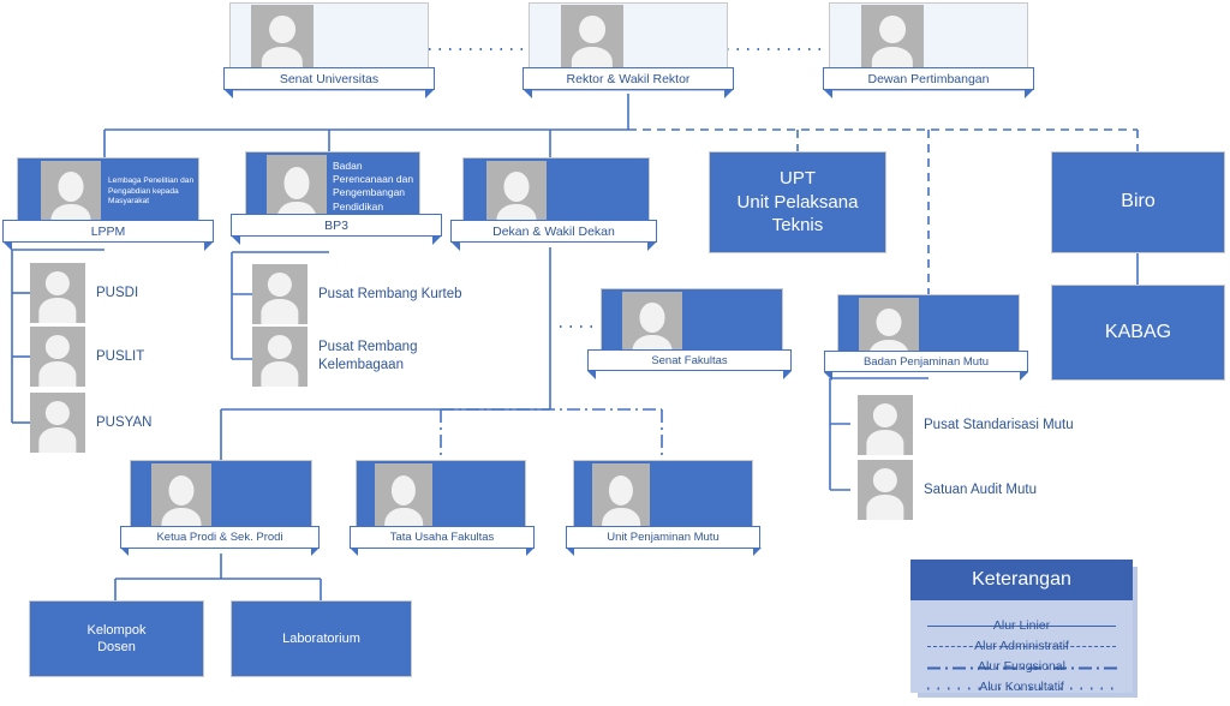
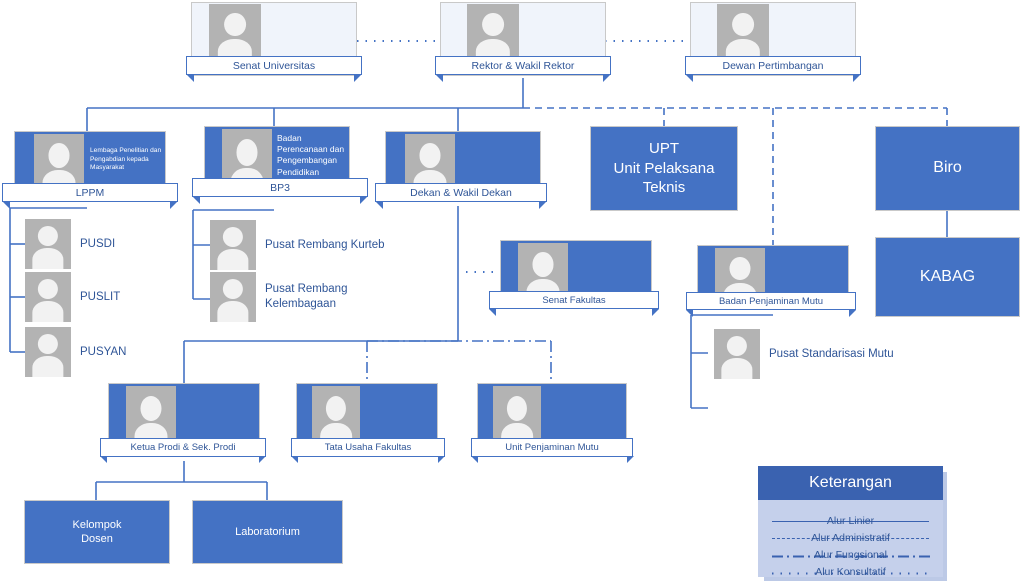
  Senat Universitas
  Rektor & Wakil Rektor
  Dewan Pertimbangan
  LPPM
  Badan
  Perencanaan dan
  Pengembangan
  Pendidikan
  BP3
  Dekan & Wakil Dekan
  UPT
  Unit Pelaksana Teknis
  Biro
  KABAG
  PUSDI
  PUSLIT
  PUSYAN
  Pusat Rembang Kurteb
  Pusat Rembang
  Kelembagaan
  Senat Fakultas
  Badan Penjaminan Mutu
  Pusat Standarisasi Mutu
- Satuan Audit Mutu
  Ketua Prodi & Sek. Prodi
  Tata Usaha Fakultas
  Unit Penjaminan Mutu
  Kelompok
  Dosen
  Laboratorium
  Keterangan
  Alur Linier
  Alur Administratif
  Alur Fungsional
  Alur Konsultatif
